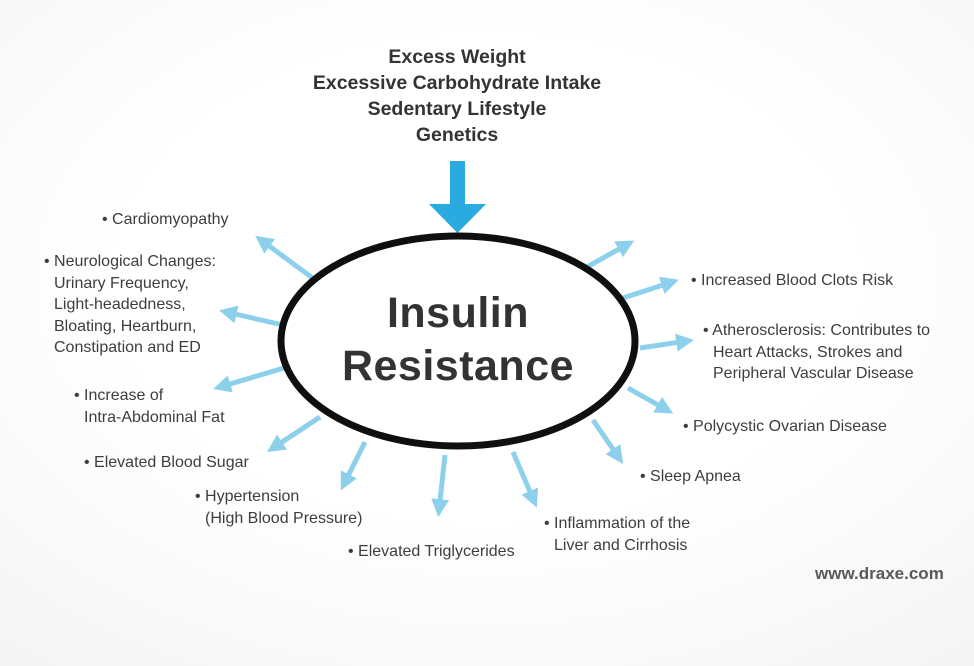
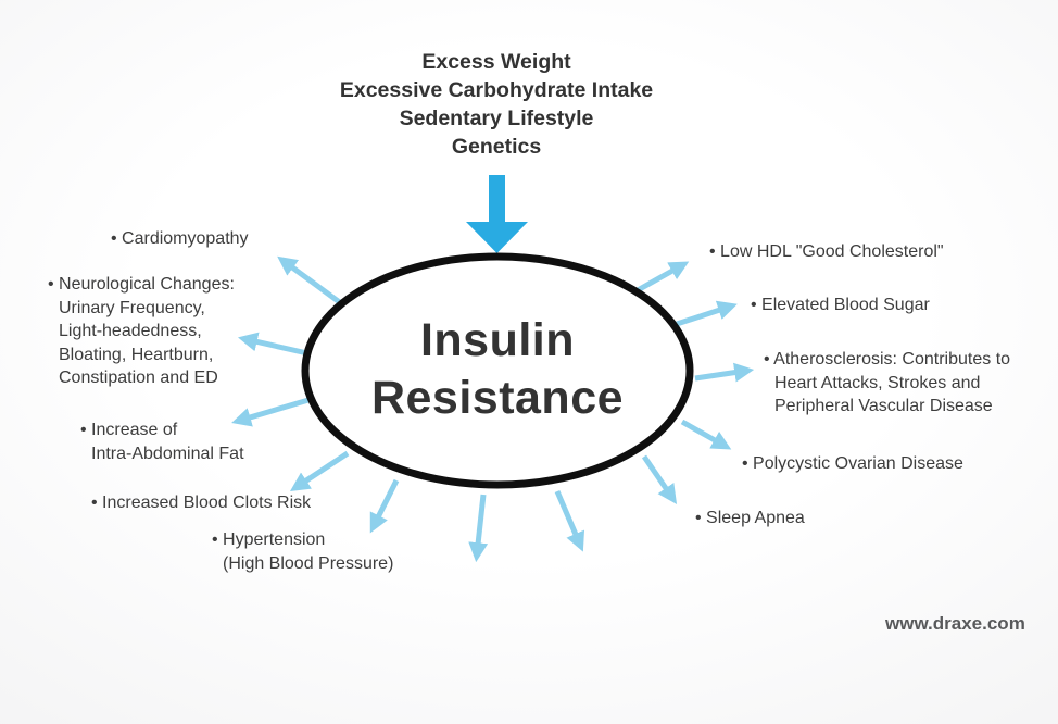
  Excess Weight
  Excessive Carbohydrate Intake
  Sedentary Lifestyle
  Genetics
  Insulin
  Resistance
  • Cardiomyopathy
  • Neurological Changes:
  Urinary Frequency,
  Light-headedness,
  Bloating, Heartburn,
  Constipation and ED
  • Increase of
  Intra-Abdominal Fat
- • Elevated Blood Sugar
+ • Increased Blood Clots Risk
  • Hypertension
  (High Blood Pressure)
- • Elevated Triglycerides
- • Inflammation of the
- Liver and Cirrhosis
  • Sleep Apnea
  • Polycystic Ovarian Disease
  • Atherosclerosis: Contributes to
  Heart Attacks, Strokes and
  Peripheral Vascular Disease
- • Increased Blood Clots Risk
+ • Elevated Blood Sugar
+ • Low HDL "Good Cholesterol"
  www.draxe.com
